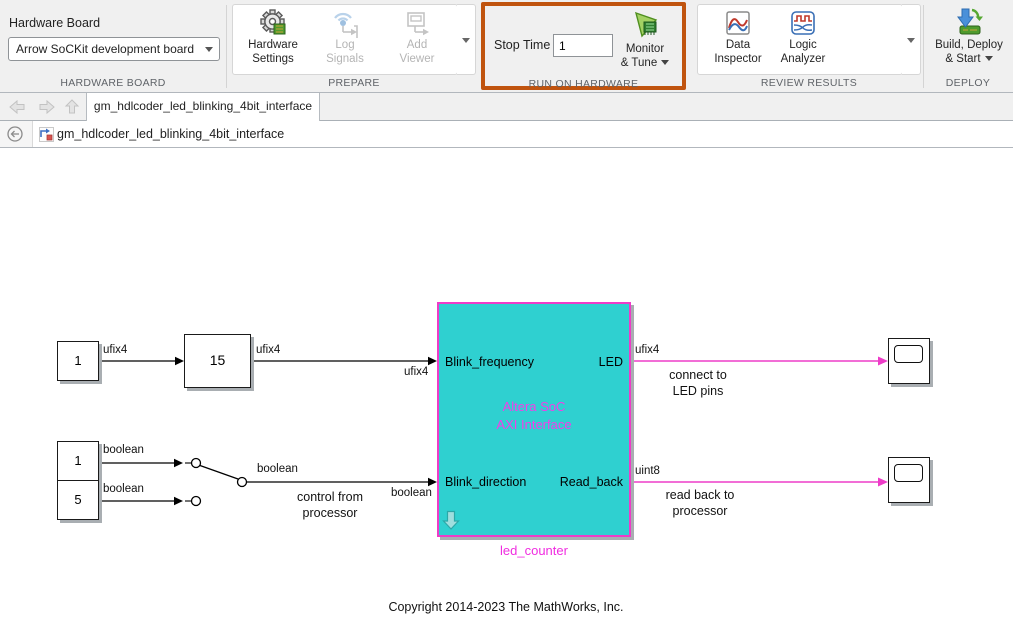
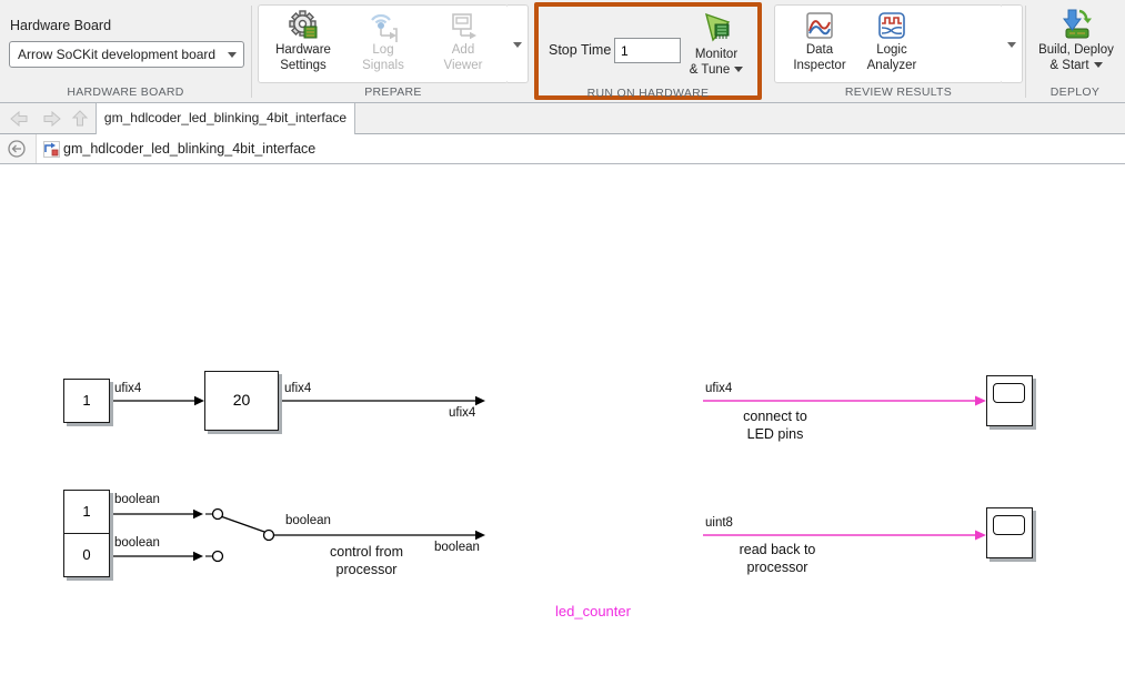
  Hardware Board
  Arrow SoCKit development board
  HARDWARE BOARD
  Hardware
  Settings
  Log
  Signals
  Add
  Viewer
  PREPARE
  Stop Time
  1
  Monitor
  & Tune
  RUN ON HARDWARE
  Data
  Inspector
  Logic
  Analyzer
  REVIEW RESULTS
  Build, Deploy
  & Start
  DEPLOY
  gm_hdlcoder_led_blinking_4bit_interface
  gm_hdlcoder_led_blinking_4bit_interface
  1
- 15
+ 20
  1
- 5
+ 0
- Blink_frequency
- LED
- Blink_direction
- Read_back
- Altera SoC
- AXI Interface
  led_counter
  ufix4
  ufix4
  ufix4
  boolean
  boolean
  boolean
  boolean
  ufix4
  uint8
  control from
  processor
  connect to
  LED pins
  read back to
  processor
- Copyright 2014-2023 The MathWorks, Inc.
